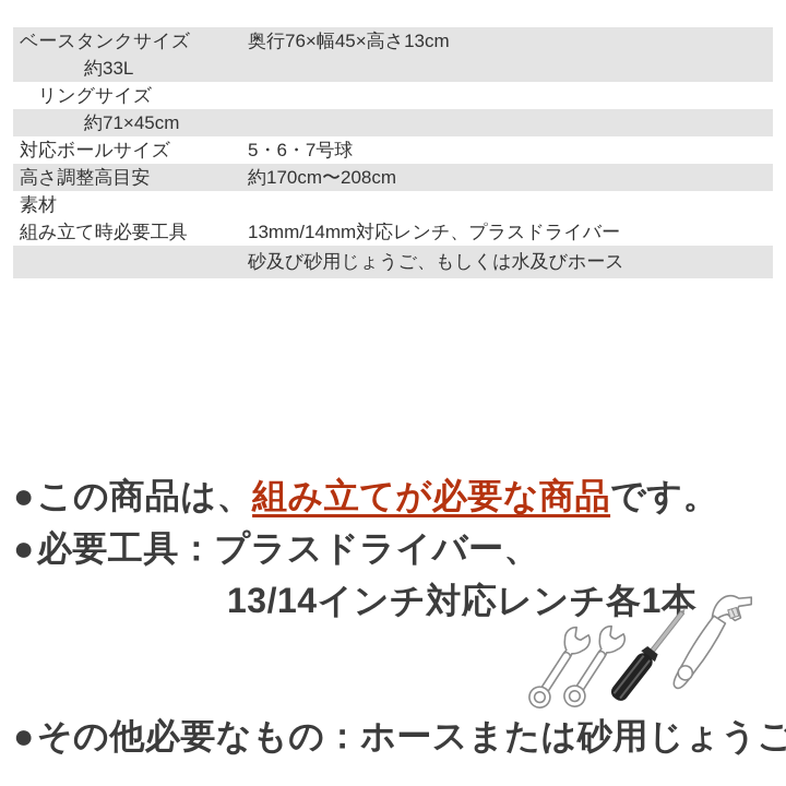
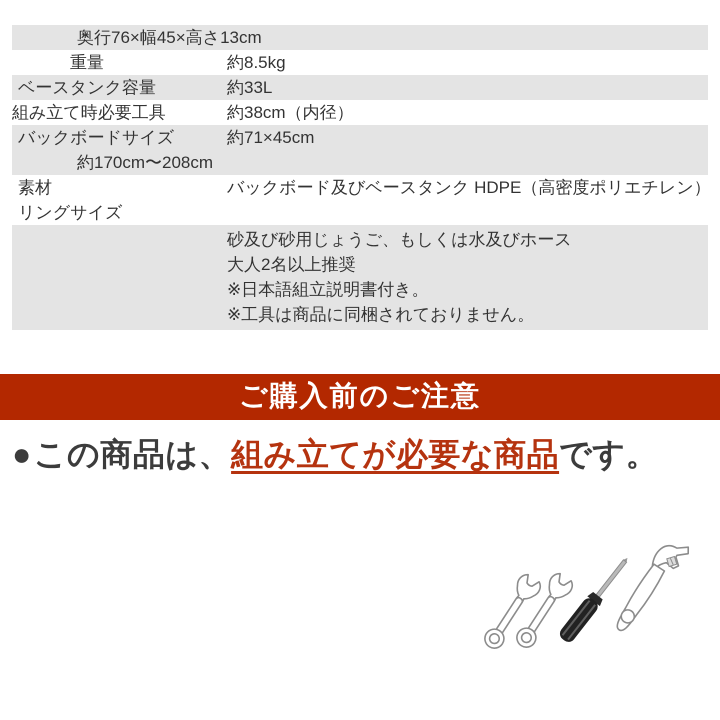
- ベースタンクサイズ
  奥行76×幅45×高さ13cm
+ 重量
+ 約8.5kg
+ ベースタンク容量
  約33L
- リングサイズ
+ 組み立て時必要工具
+ 約38cm（内径）
+ バックボードサイズ
  約71×45cm
- 対応ボールサイズ
- 5・6・7号球
- 高さ調整高目安
  約170cm〜208cm
  素材
+ バックボード及びベースタンク HDPE（高密度ポリエチレン）
- 組み立て時必要工具
+ リングサイズ
- 13mm/14mm対応レンチ、プラスドライバー
  砂及び砂用じょうご、もしくは水及びホース
+ 大人2名以上推奨
+ ※日本語組立説明書付き。
+ ※工具は商品に同梱されておりません。
+ ご購入前のご注意
  ●この商品は、組み立てが必要な商品です。
- ●必要工具：プラスドライバー、
- 13/14インチ対応レンチ各1本
- ●その他必要なもの：ホースまたは砂用じょうご
